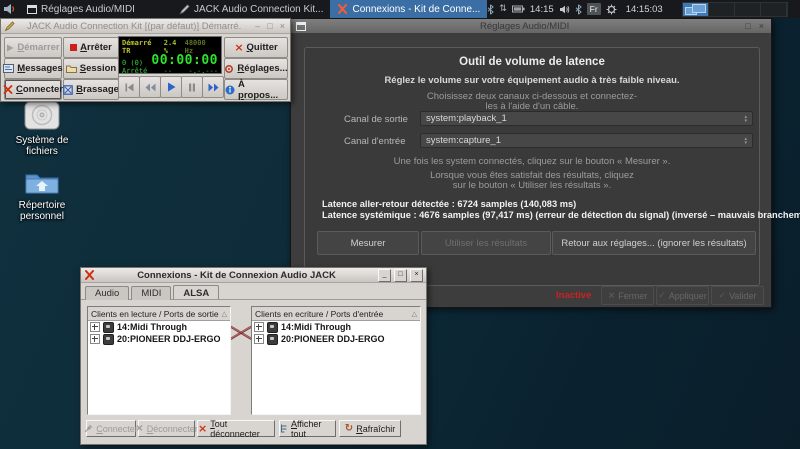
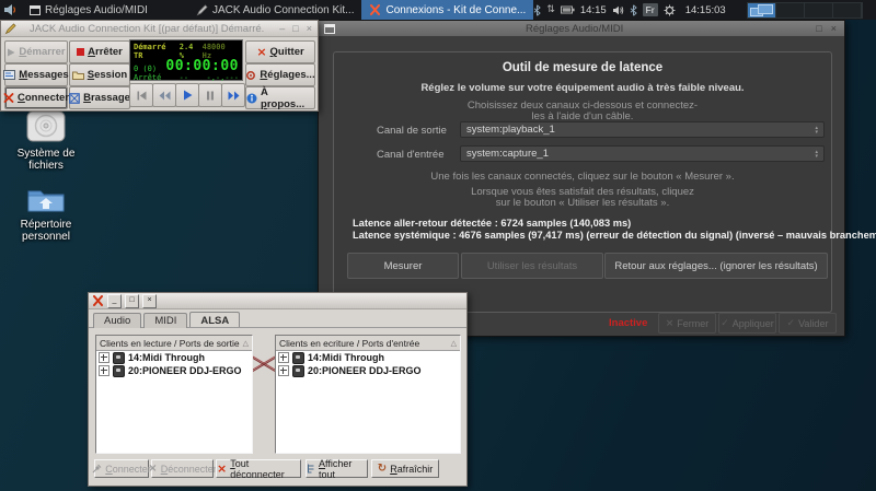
  Réglages Audio/MIDI
  □
  ×
- Outil de volume de latence
+ Outil de mesure de latence
  Réglez le volume sur votre équipement audio à très faible niveau.
  Choisissez deux canaux ci-dessous et connectez-
  les à l'aide d'un câble.
  Canal de sortie
  system:playback_1
  Canal d'entrée
  system:capture_1
- Une fois les system connectés, cliquez sur le bouton « Mesurer ».
+ Une fois les canaux connectés, cliquez sur le bouton « Mesurer ».
  Lorsque vous êtes satisfait des résultats, cliquez
  sur le bouton « Utiliser les résultats ».
  Latence aller-retour détectée : 6724 samples (140,083 ms)
  Latence systémique : 4676 samples (97,417 ms) (erreur de détection du signal) (inversé – mauvais branchem
  Mesurer
  Utiliser les résultats
  Retour aux réglages... (ignorer les résultats)
  Inactive
  ×
  Fermer
  ✓
  Appliquer
  Valider
  JACK Audio Connection Kit [(par défaut)] Démarré.
  –
  □
  ×
  Démarrer
  Arrêter
  Messages
  Session
  Connecter
  Brassage
  Démarré TR
  2.4 %
  48000 Hz
  0 (0)
  00:00:00
  Arrêté
  --
  -,-,---
  ×
  Quitter
  Réglages...
  À propos...
  Système de fichiers
  Répertoire personnel
- Connexions - Kit de Connexion Audio JACK
  Audio
  MIDI
  ALSA
  Clients en lecture / Ports de sortie
  △
  14:Midi Through
  20:PIONEER DDJ-ERGO
  Clients en ecriture / Ports d'entrée
  △
  14:Midi Through
  20:PIONEER DDJ-ERGO
  Connecter
  ×
  Déconnecte
  ×
  Tout déconnecter
  Afficher tout
  ↻
  Rafraîchir
  Réglages Audio/MIDI
  JACK Audio Connection Kit...
  Connexions - Kit de Conne...
  ⇅
  14:15
  Fr
  14:15:03
